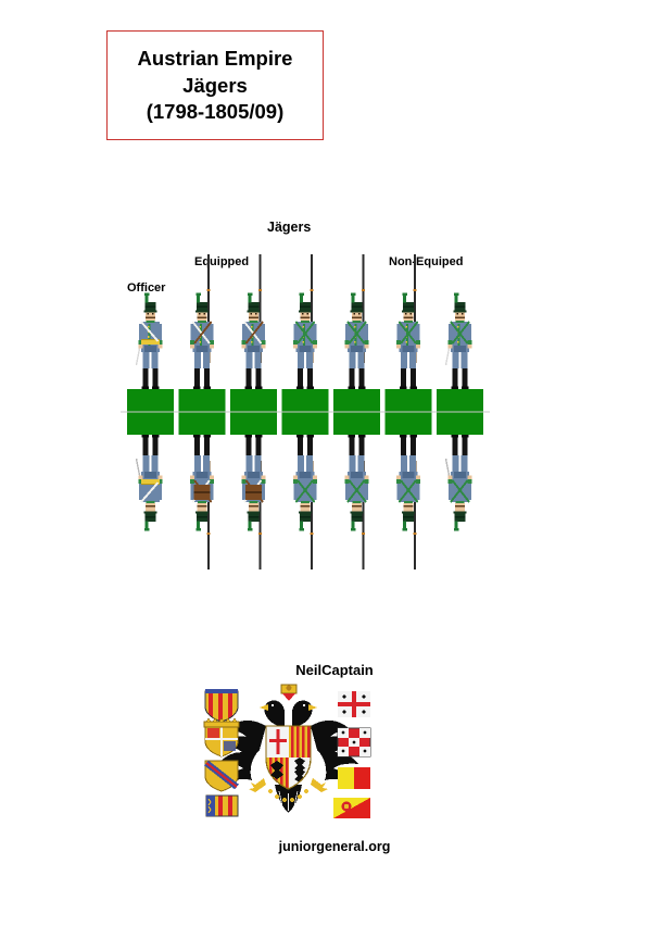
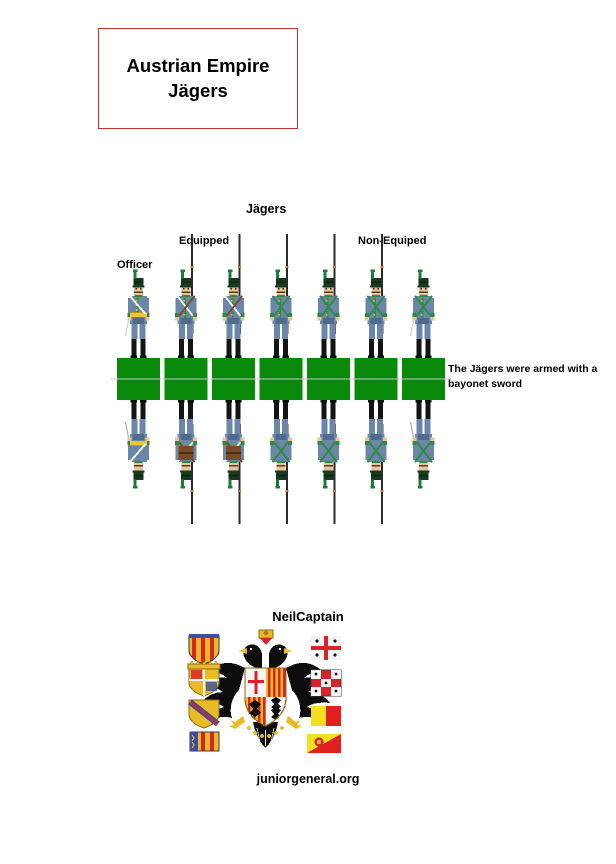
  Austrian Empire
  Jägers
- (1798-1805/09)
  Jägers
  Equipped
  NonEquiped
  Officer
+ The Jägers were armed with a bayonet sword
  NeilCaptain
  juniorgeneral.org
